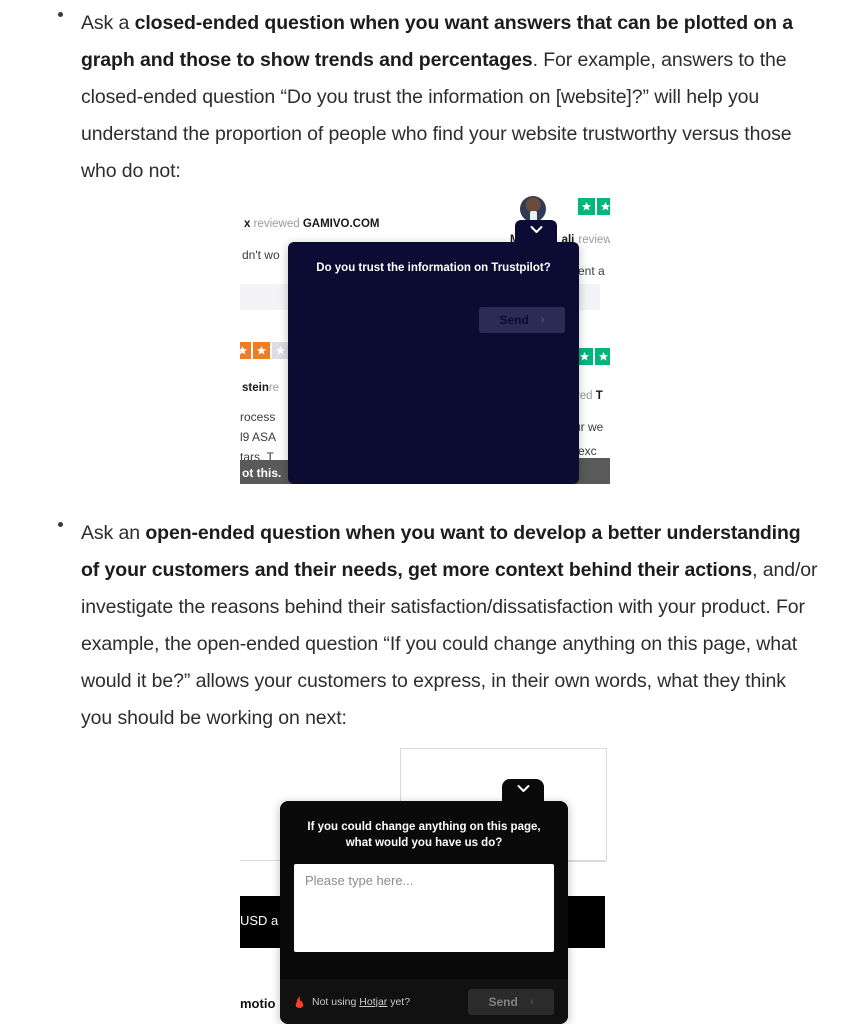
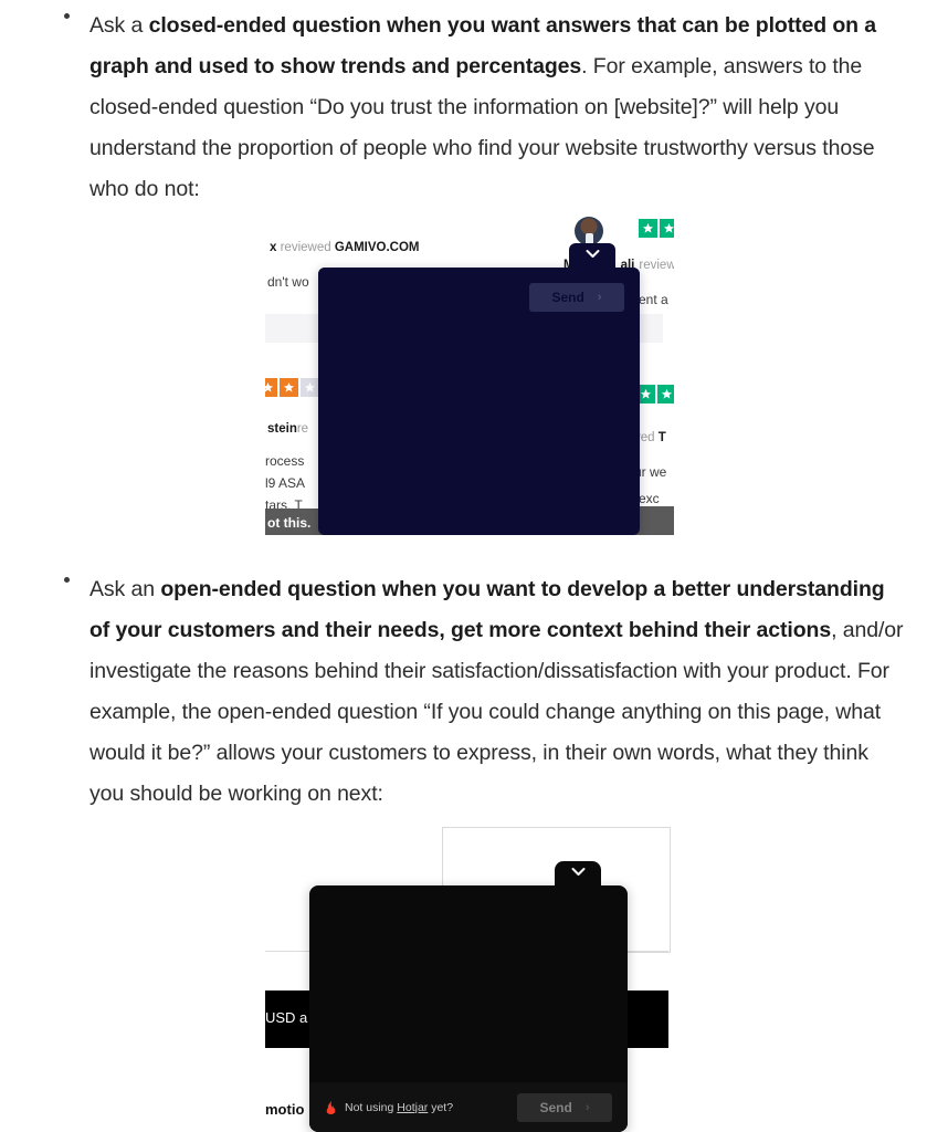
- Ask a closed-ended question when you want answers that can be plotted on a graph and those to show trends and percentages. For example, answers to the closed-ended question “Do you trust the information on [website]?” will help you understand the proportion of people who find your website trustworthy versus those who do not:
+ Ask a closed-ended question when you want answers that can be plotted on a graph and used to show trends and percentages. For example, answers to the closed-ended question “Do you trust the information on [website]?” will help you understand the proportion of people who find your website trustworthy versus those who do not:
  x reviewed GAMIVO.COM
  dn't wo
  steinre
  rocess
  l9 ASA
  tars. T
  ot this.
  ali review
  ent a
  ed T
  r we
  exc
- Do you trust the information on Trustpilot?
  Send
  ›
  Ask an open-ended question when you want to develop a better understanding of your customers and their needs, get more context behind their actions, and/or investigate the reasons behind their satisfaction/dissatisfaction with your product. For example, the open-ended question “If you could change anything on this page, what would it be?” allows your customers to express, in their own words, what they think you should be working on next:
  USD a
  motio
- If you could change anything on this page, what would you have us do?
- Please type here...
  Not using Hotjar yet?
  Send
  ›
